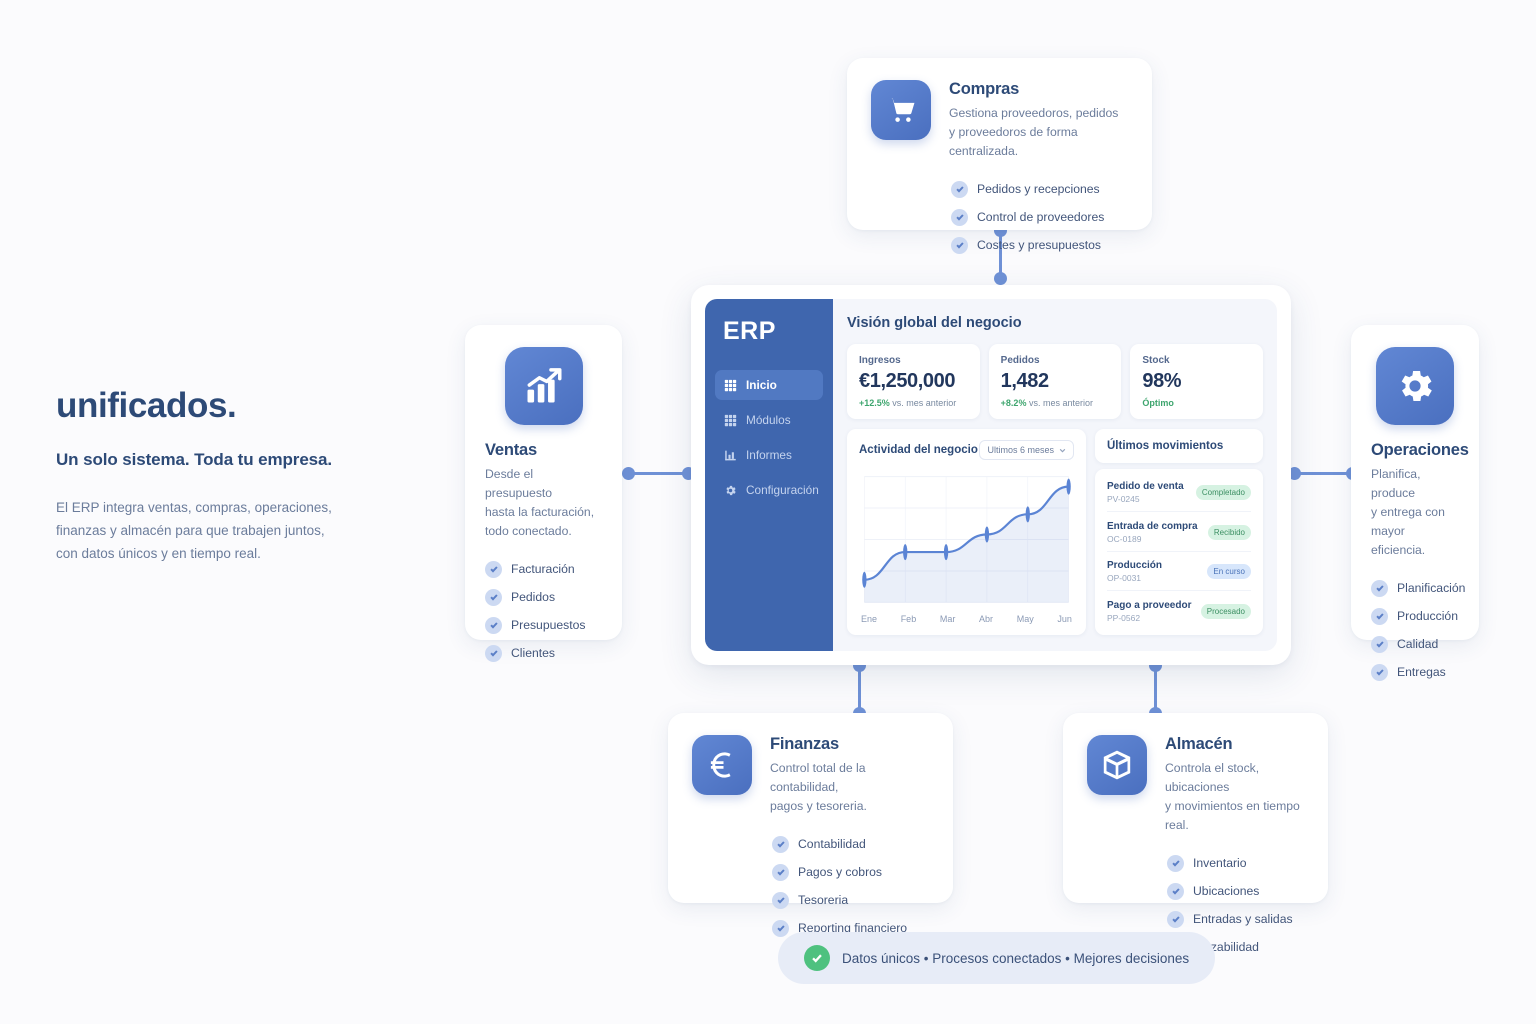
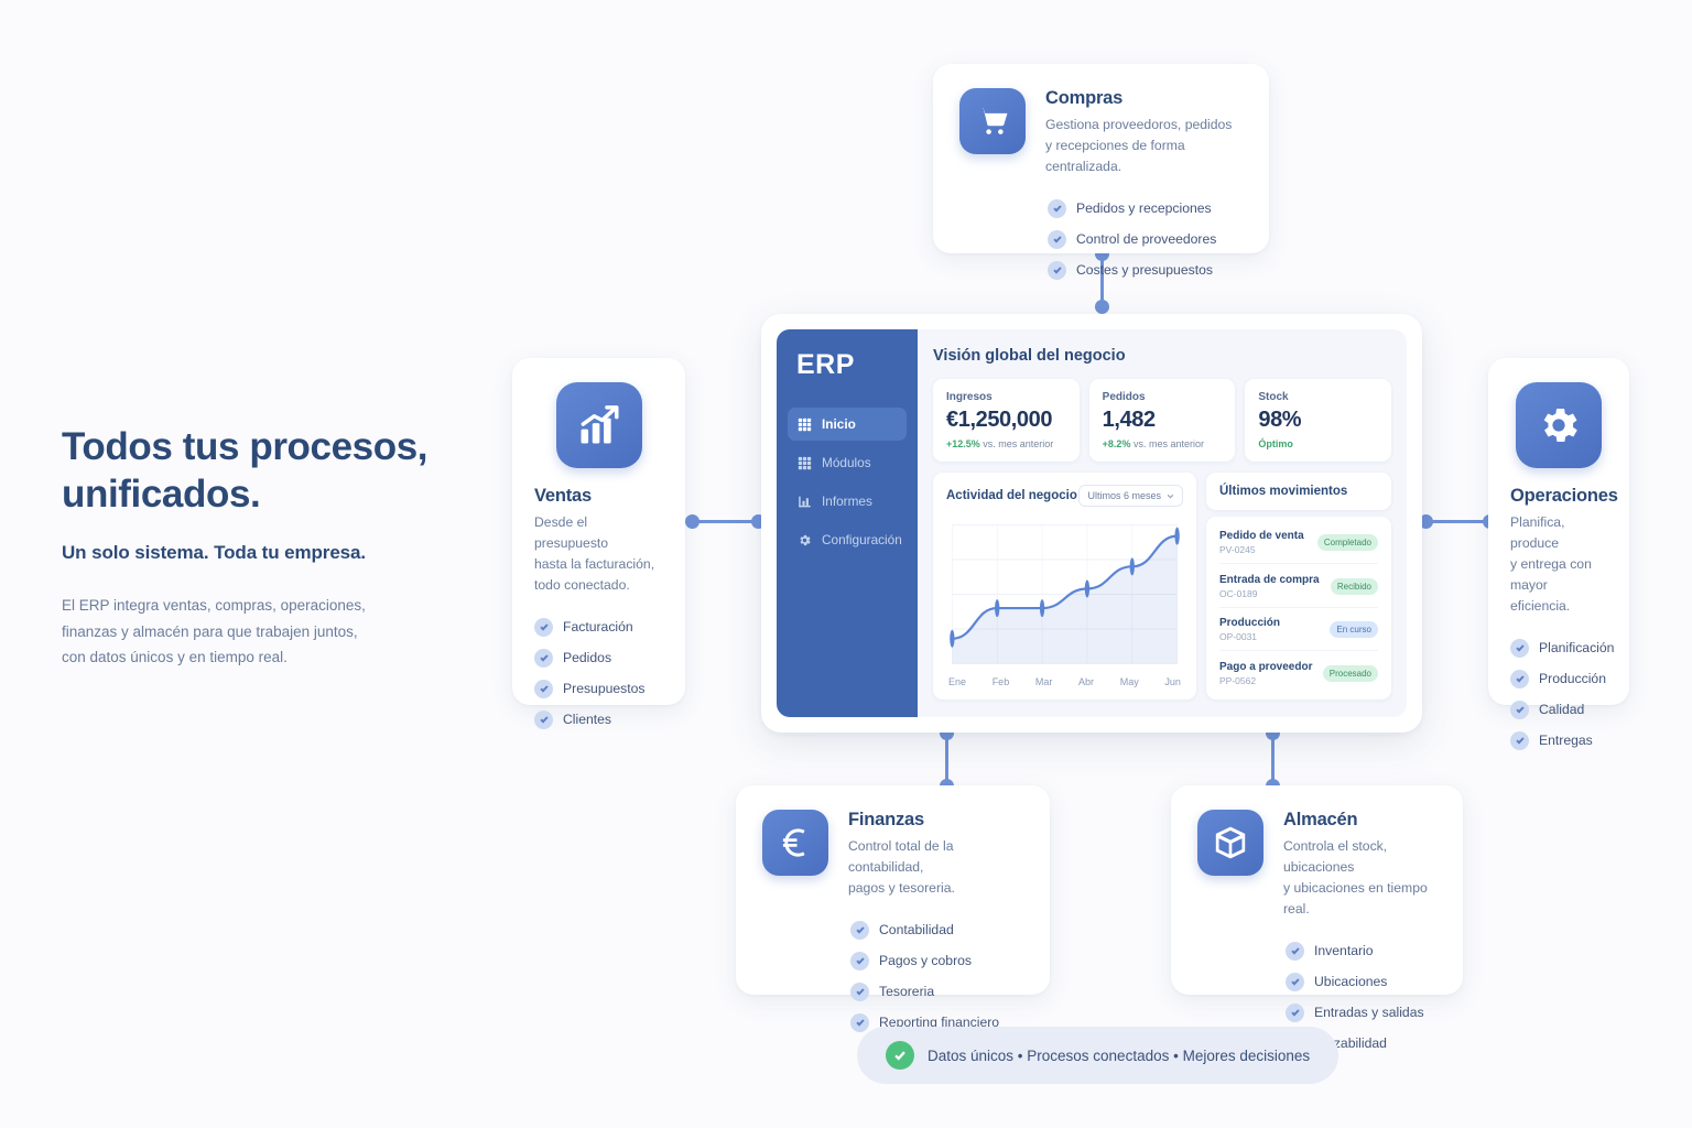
+ Todos tus procesos,
  unificados.
  Un solo sistema. Toda tu empresa.
  El ERP integra ventas, compras, operaciones,
  finanzas y almacén para que trabajen juntos,
  con datos únicos y en tiempo real.
  Compras
  Gestiona proveedoros, pedidos
- y proveedoros de forma centralizada.
+ y recepciones de forma centralizada.
  Pedidos y recepciones
  Control de proveedores
  Costes y presupuestos
  Ventas
  Desde el presupuesto
  hasta la facturación,
  todo conectado.
  Facturación
  Pedidos
  Presupuestos
  Clientes
  Operaciones
  Planifica, produce
  y entrega con
  mayor eficiencia.
  Planificación
  Producción
  Calidad
  Entregas
  Finanzas
  Control total de la contabilidad,
  pagos y tesoreria.
  Contabilidad
  Pagos y cobros
  Tesoreria
  Reporting financiero
  Almacén
  Controla el stock, ubicaciones
- y movimientos en tiempo real.
+ y ubicaciones en tiempo real.
  Inventario
  Ubicaciones
  Entradas y salidas
  zabilidad
  ERP
  Inicio
  Módulos
  Informes
  Configuración
  Visión global del negocio
  Ingresos
  €1,250,000
  +12.5% vs. mes anterior
  Pedidos
  1,482
  +8.2% vs. mes anterior
  Stock
  98%
  Óptimo
  Actividad del negocio
  Ultimos 6 meses
  Ene
  Feb
  Mar
  Abr
  May
  Jun
  Últimos movimientos
  Pedido de venta
  PV-0245
  Completado
  Entrada de compra
  OC-0189
  Recibido
  Producción
  OP-0031
  En curso
  Pago a proveedor
  PP-0562
  Procesado
  Datos únicos • Procesos conectados • Mejores decisiones
